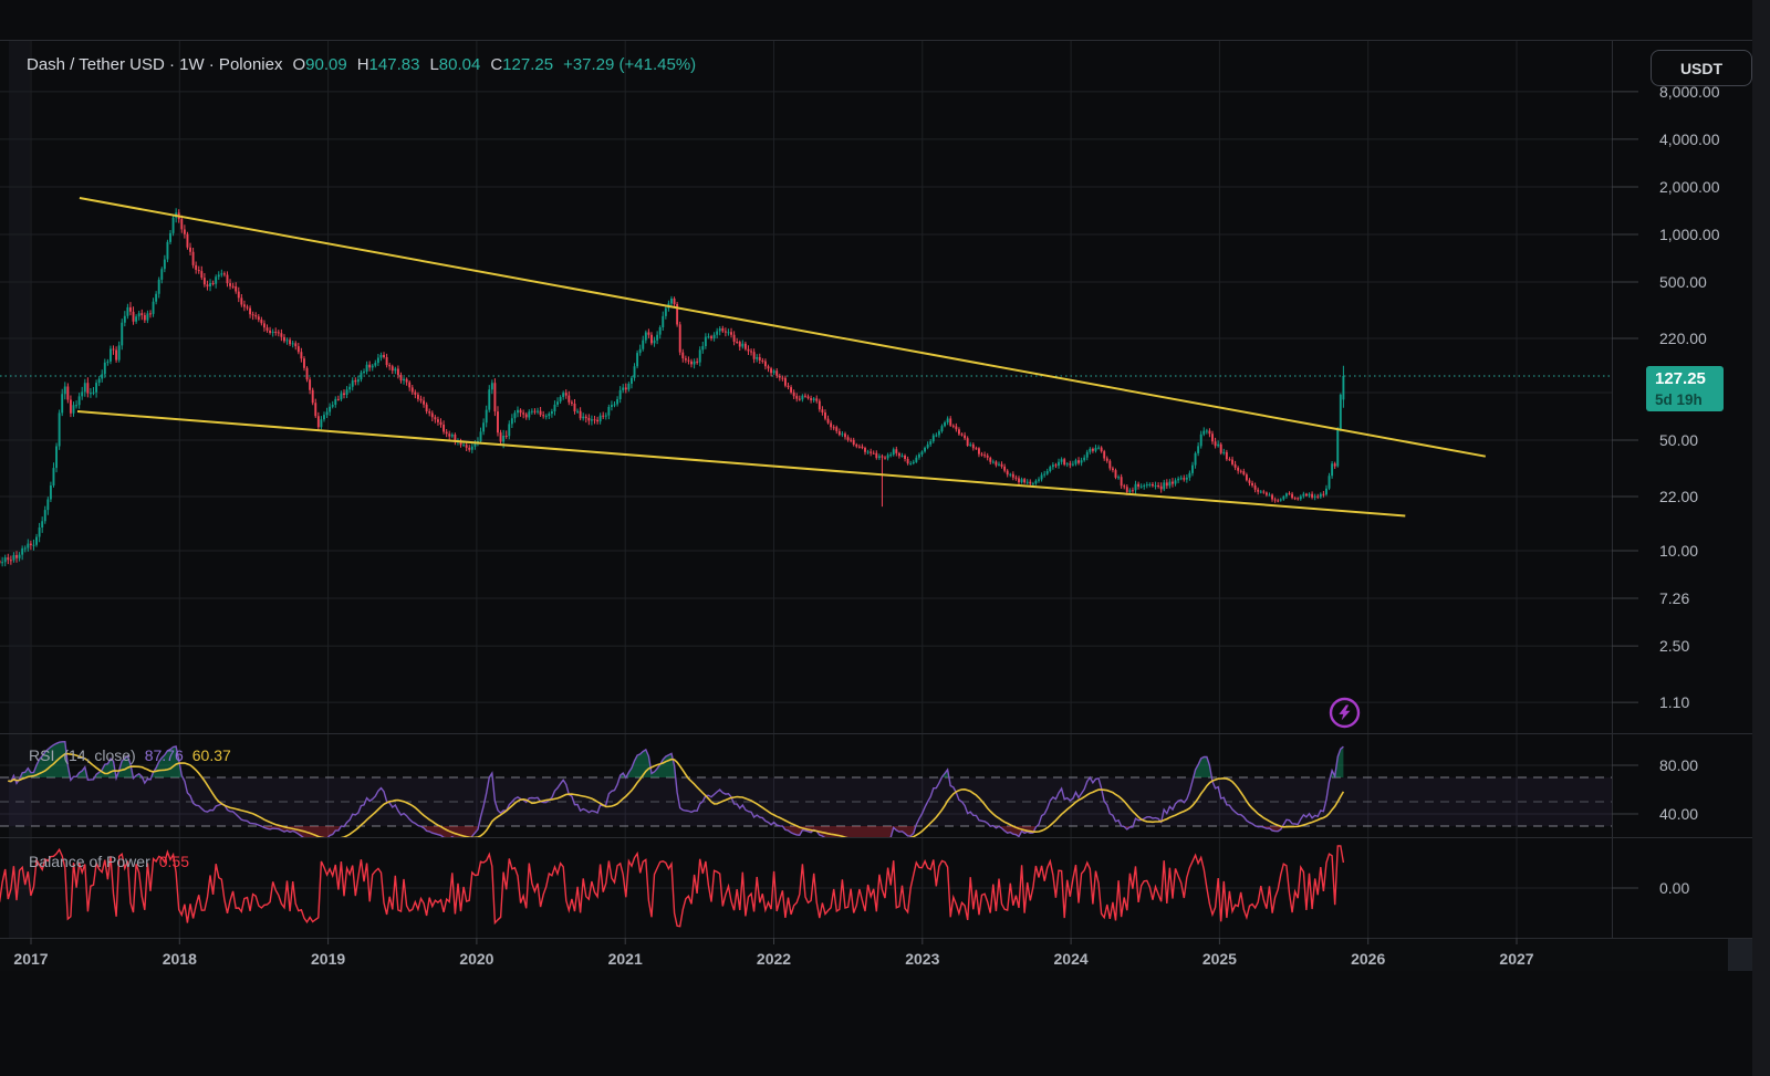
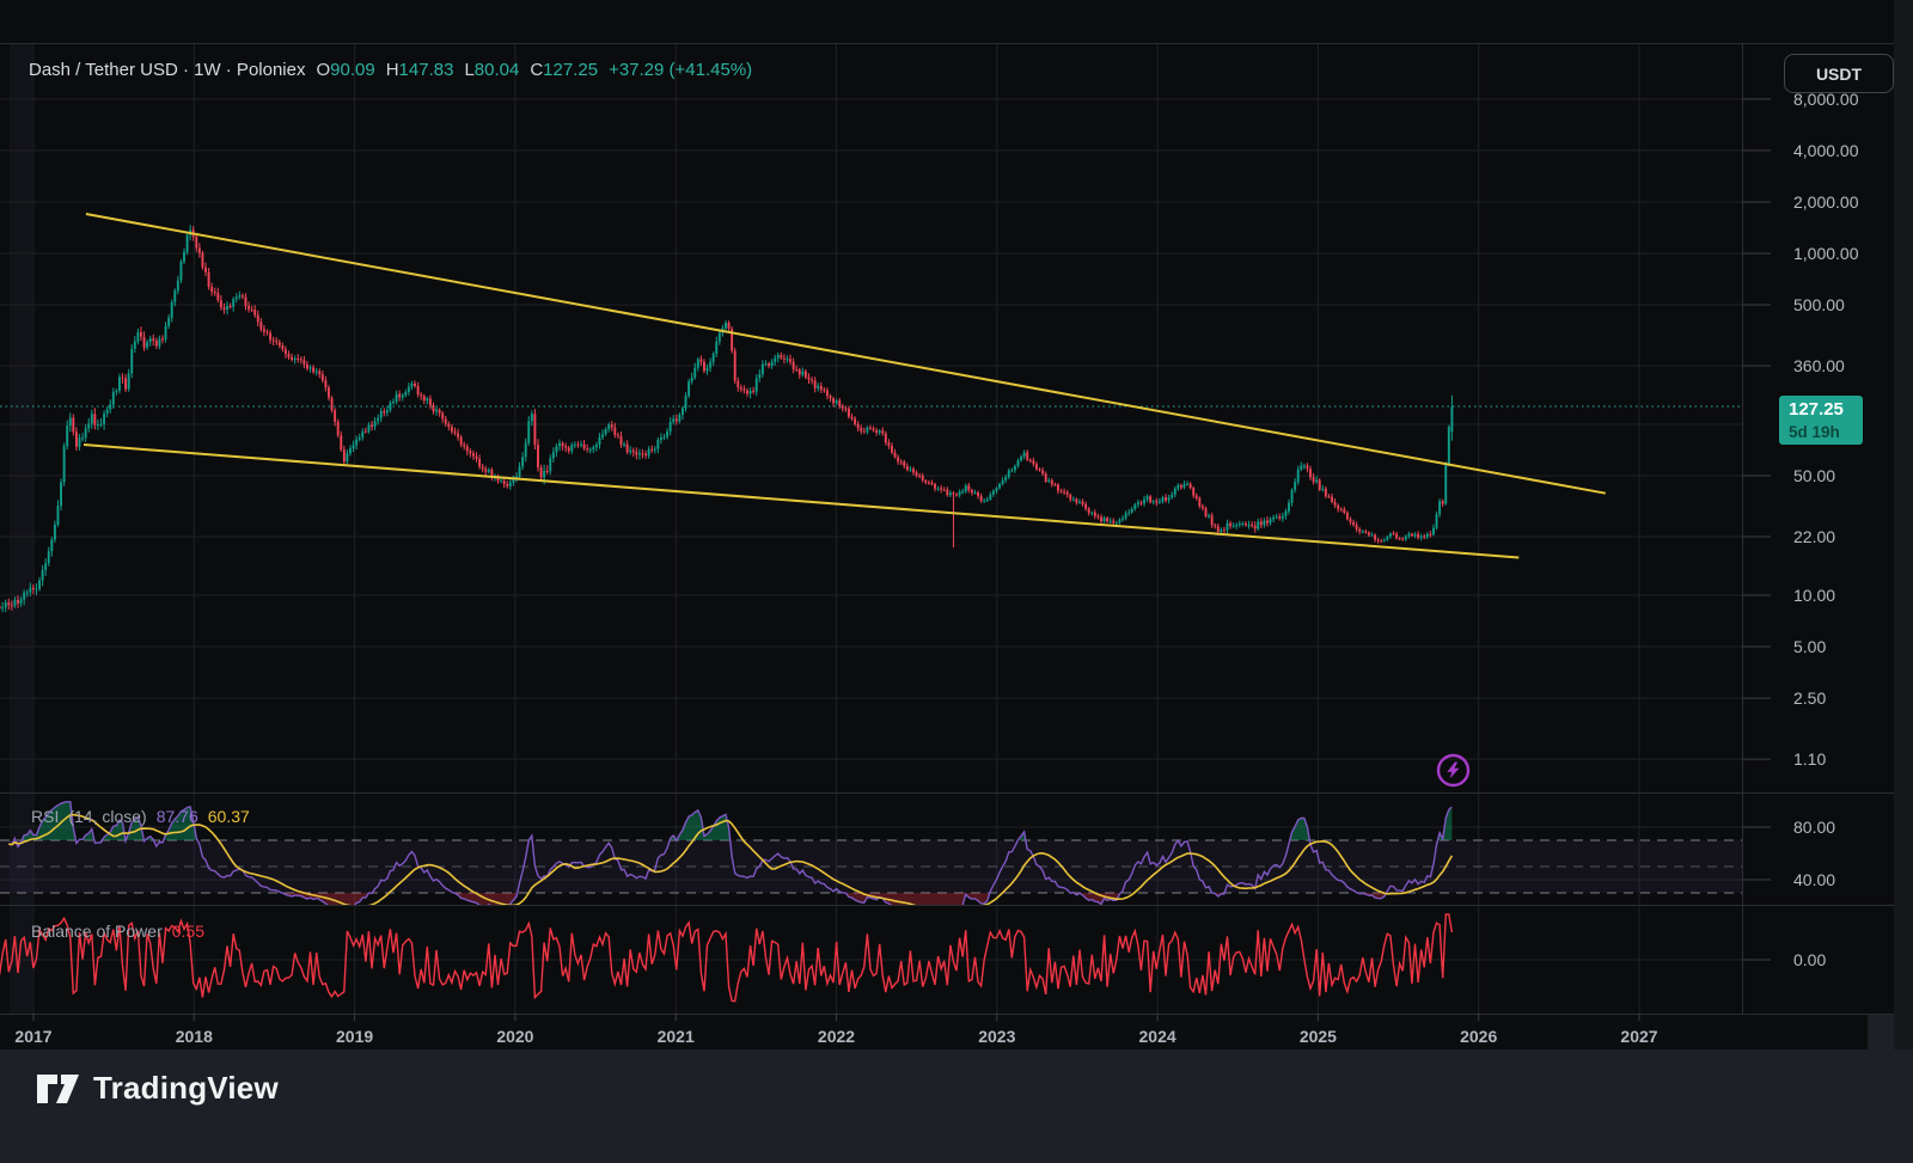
  Dash / Tether USD · 1W · Poloniex
  O
  90.09
  H
  147.83
  L
  80.04
  C
  127.25
  +37.29 (+41.45%)
  RSI
  (14, close)
  87.76
  60.37
  Balance of Power
  0.55
  USDT
  127.25
  5d 19h
  8,000.00
  4,000.00
  2,000.00
  1,000.00
  500.00
- 220.00
+ 360.00
  50.00
  22.00
  10.00
- 7.26
+ 5.00
  2.50
  1.10
  80.00
  40.00
  0.00
  2017
  2018
  2019
  2020
  2021
  2022
  2023
  2024
  2025
  2026
  2027
+ TradingView
